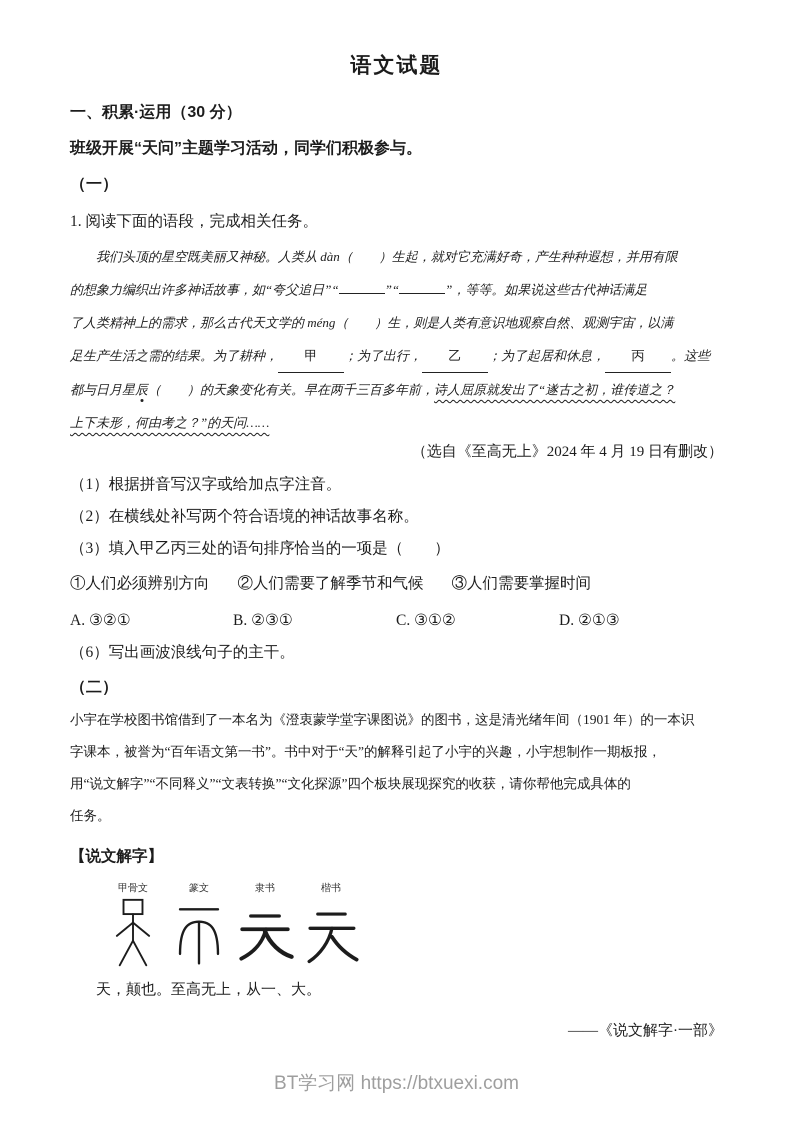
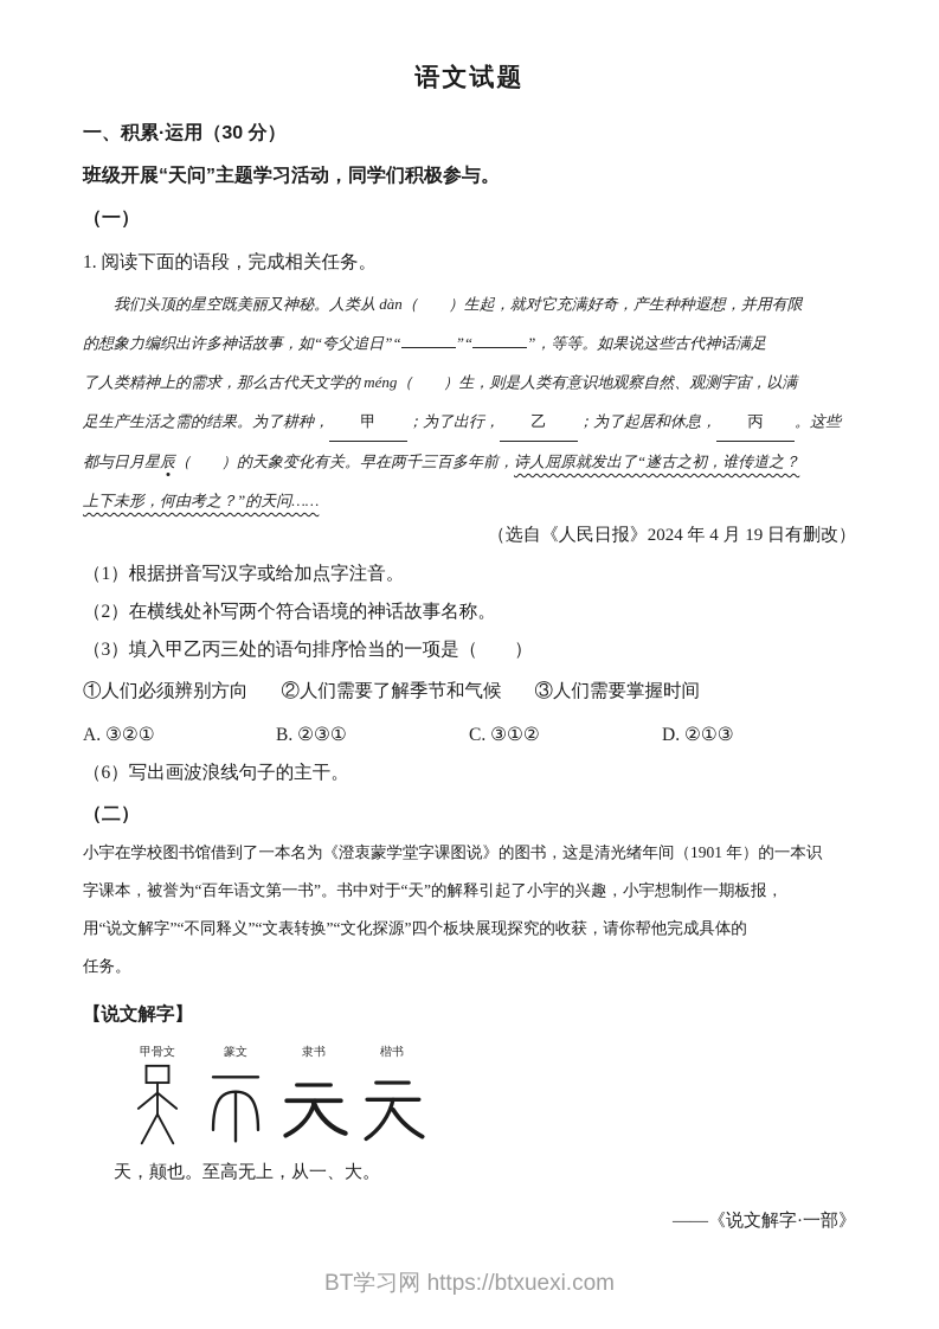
  语文试题
  一、积累·运用（30 分）
  班级开展“天问”主题学习活动，同学们积极参与。
  （一）
  1. 阅读下面的语段，完成相关任务。
  我们头顶的星空既美丽又神秘。人类从 dàn（ ）生起，就对它充满好奇，产生种种遐想，并用有限
  的想象力编织出许多神话故事，如“夸父追日”“ ”“ ”，等等。如果说这些古代神话满足
  了人类精神上的需求，那么古代天文学的 méng（ ）生，则是人类有意识地观察自然、观测宇宙，以满
  足生产生活之需的结果。为了耕种， 甲 ；为了出行， 乙 ；为了起居和休息， 丙 。这些
  都与日月星辰（ ）的天象变化有关。早在两千三百多年前，诗人屈原就发出了“遂古之初，谁传道之？
  上下未形，何由考之？”的天问……
- （选自《至高无上》2024 年 4 月 19 日有删改）
+ （选自《人民日报》2024 年 4 月 19 日有删改）
  （1）根据拼音写汉字或给加点字注音。
  （2）在横线处补写两个符合语境的神话故事名称。
  （3）填入甲乙丙三处的语句排序恰当的一项是（ ）
  ①人们必须辨别方向
  ②人们需要了解季节和气候
  ③人们需要掌握时间
  A. ③②①
  B. ②③①
  C. ③①②
  D. ②①③
  （6）写出画波浪线句子的主干。
  （二）
  小宇在学校图书馆借到了一本名为《澄衷蒙学堂字课图说》的图书，这是清光绪年间（1901 年）的一本识
  字课本，被誉为“百年语文第一书”。书中对于“天”的解释引起了小宇的兴趣，小宇想制作一期板报，
  用“说文解字”“不同释义”“文表转换”“文化探源”四个板块展现探究的收获，请你帮他完成具体的
  任务。
  【说文解字】
  甲骨文
  篆文
  隶书
  楷书
  天，颠也。至高无上，从一、大。
  ——《说文解字·一部》
  BT学习网 https://btxuexi.com
